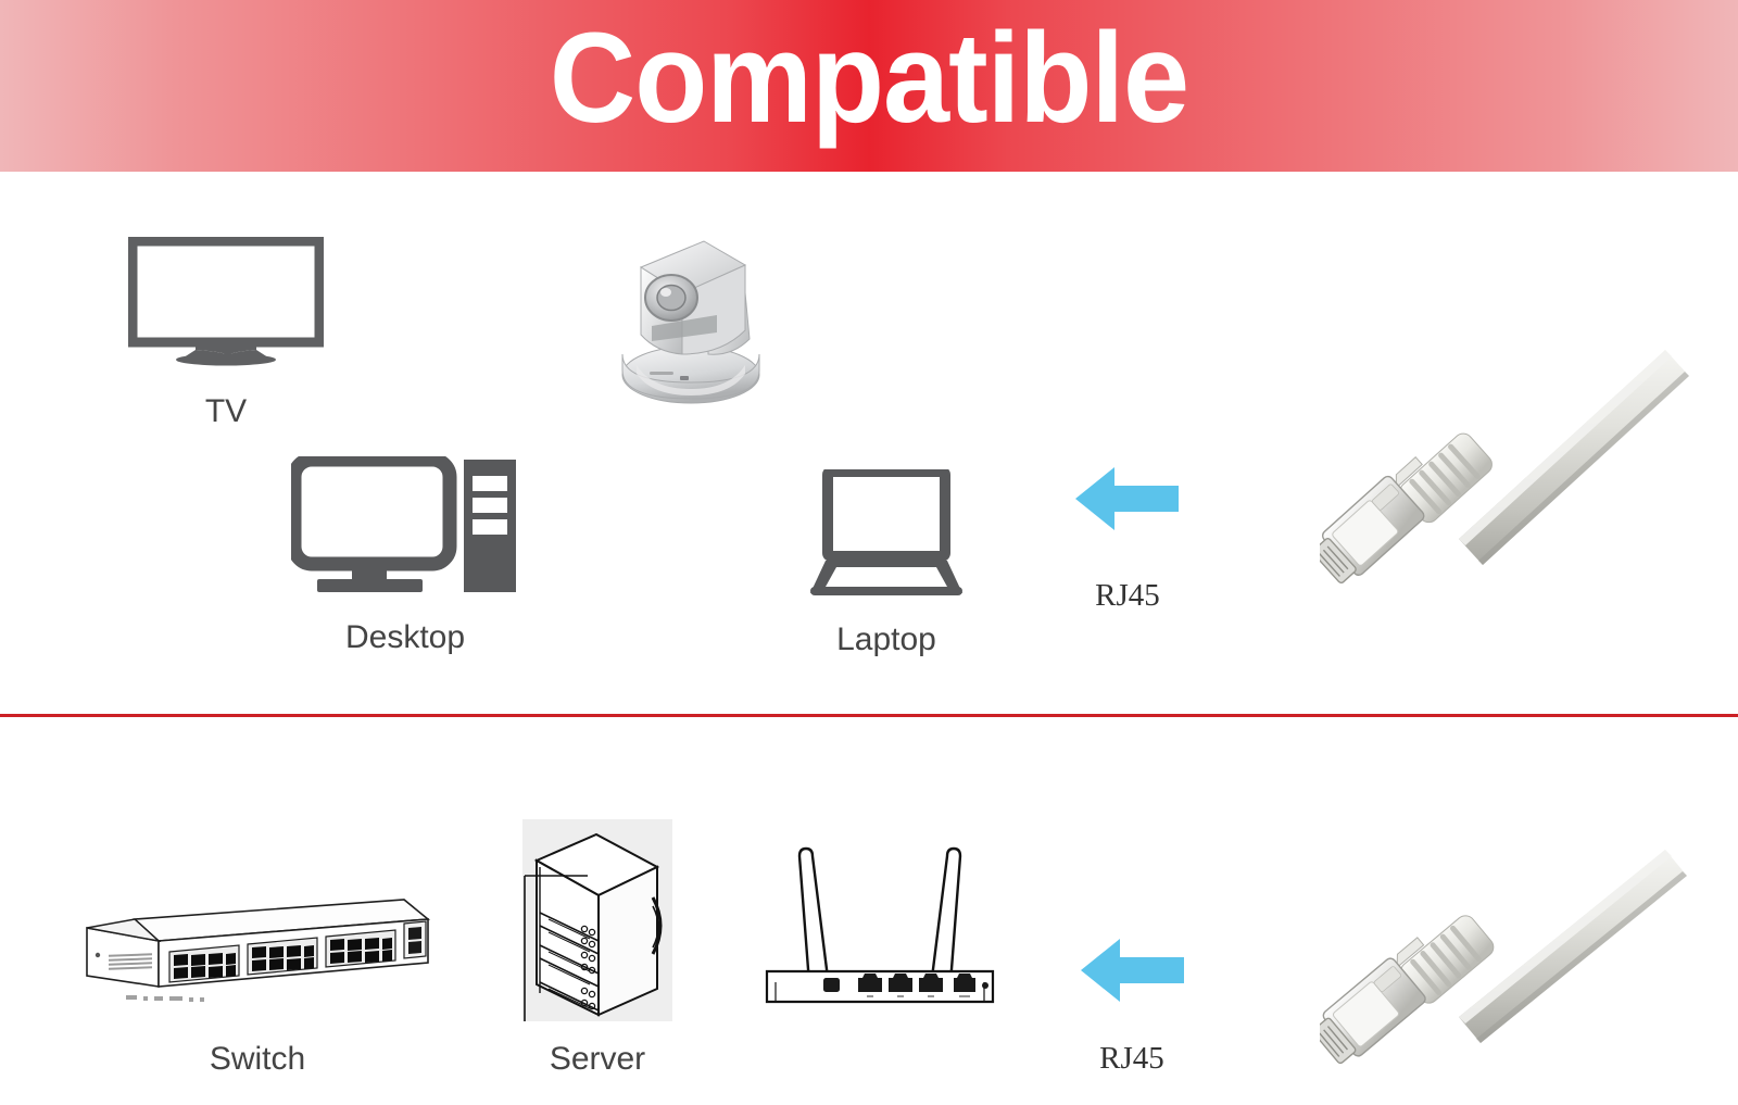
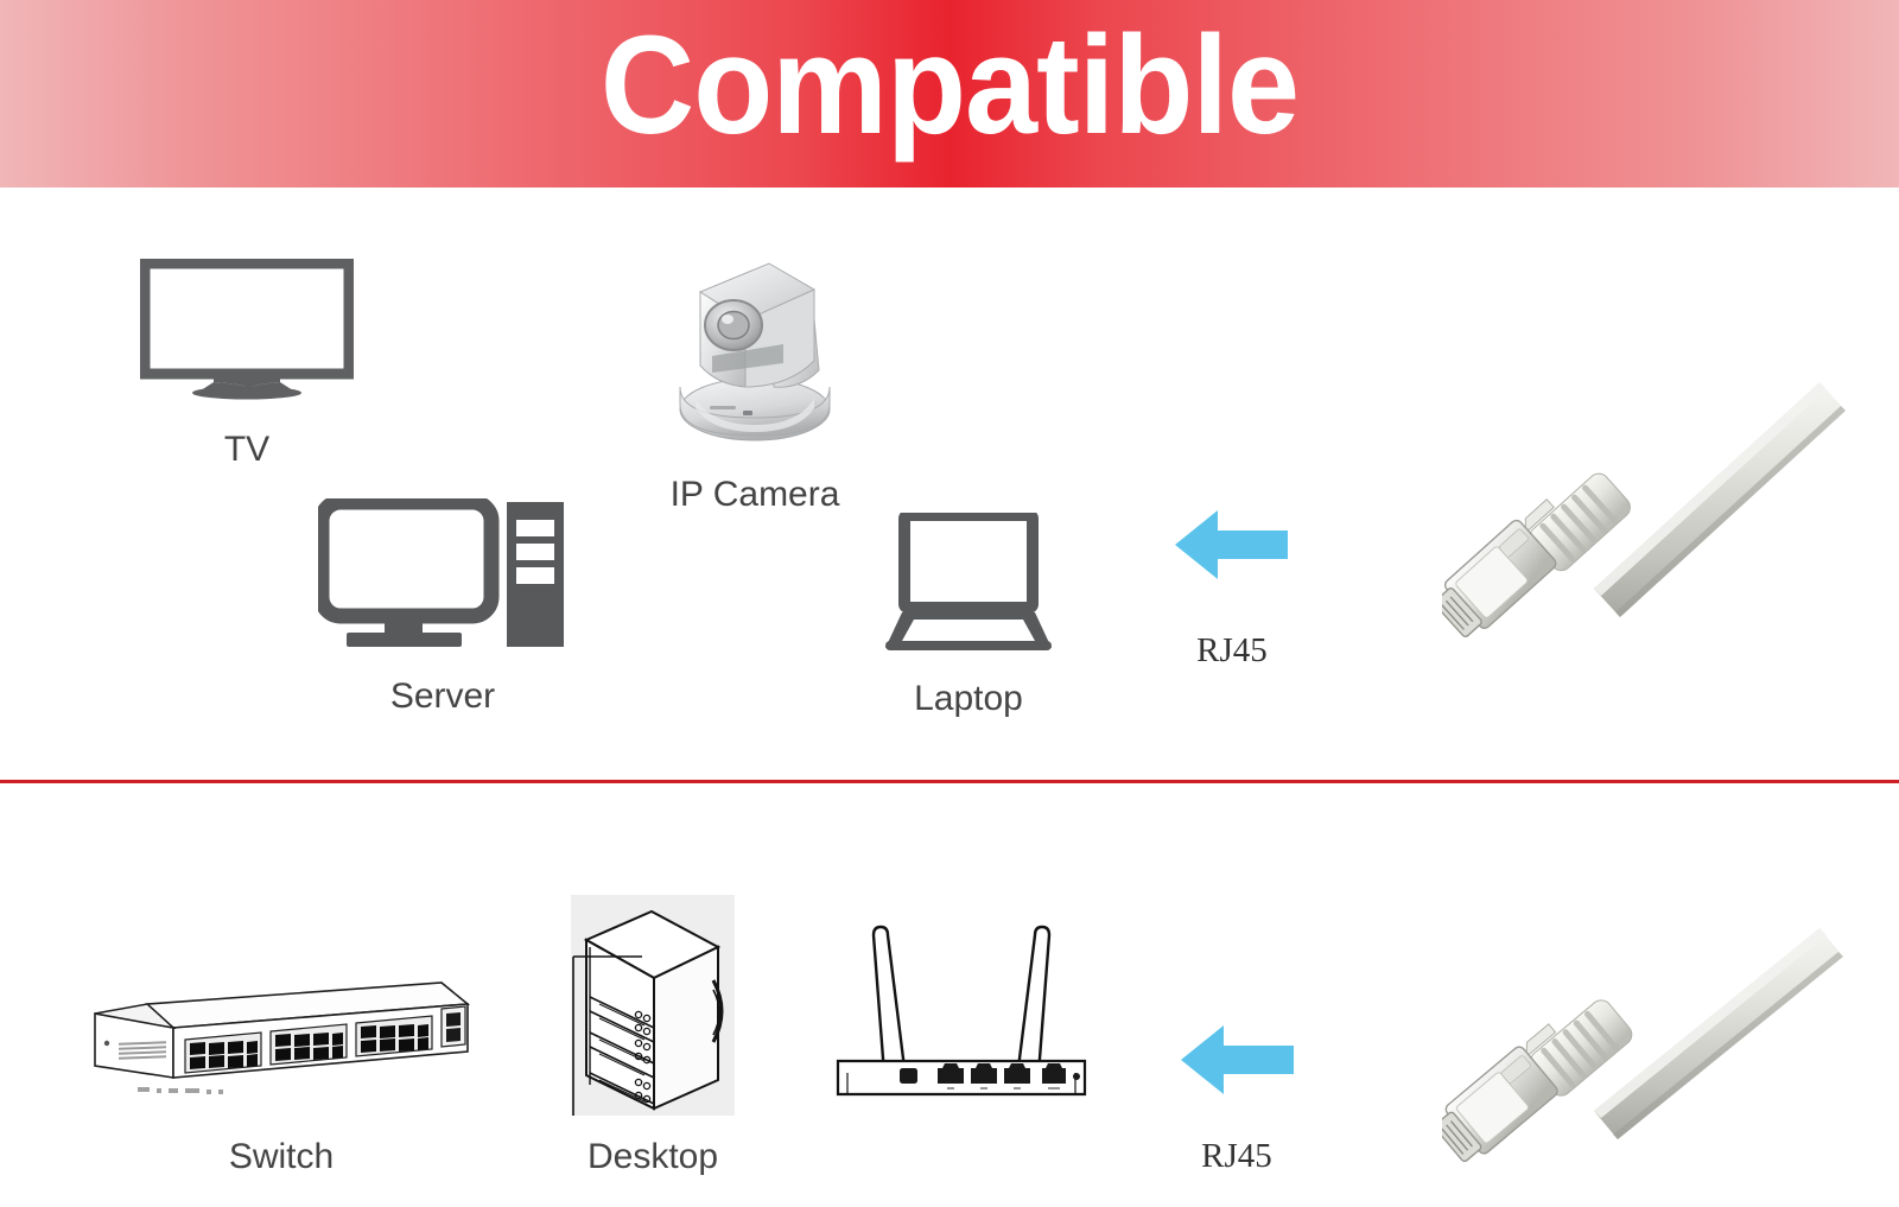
  Compatible
  TV
+ IP Camera
- Desktop
+ Server
  Laptop
  RJ45
  Switch
- Server
+ Desktop
  RJ45
